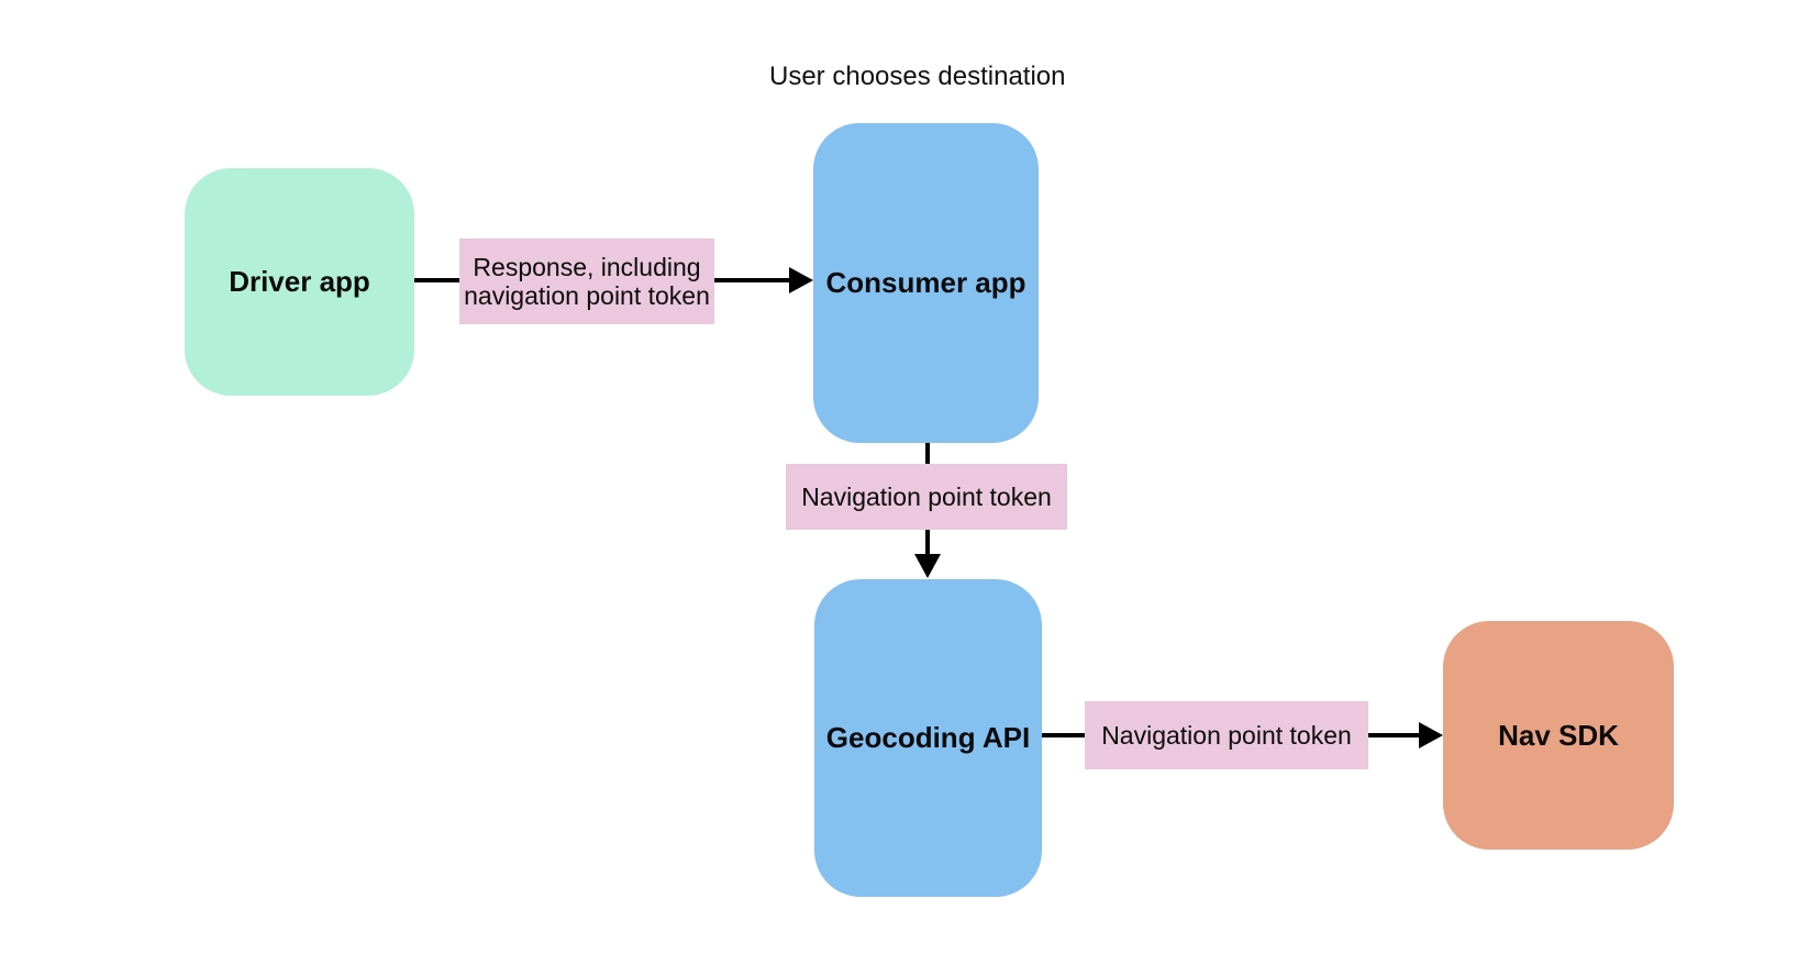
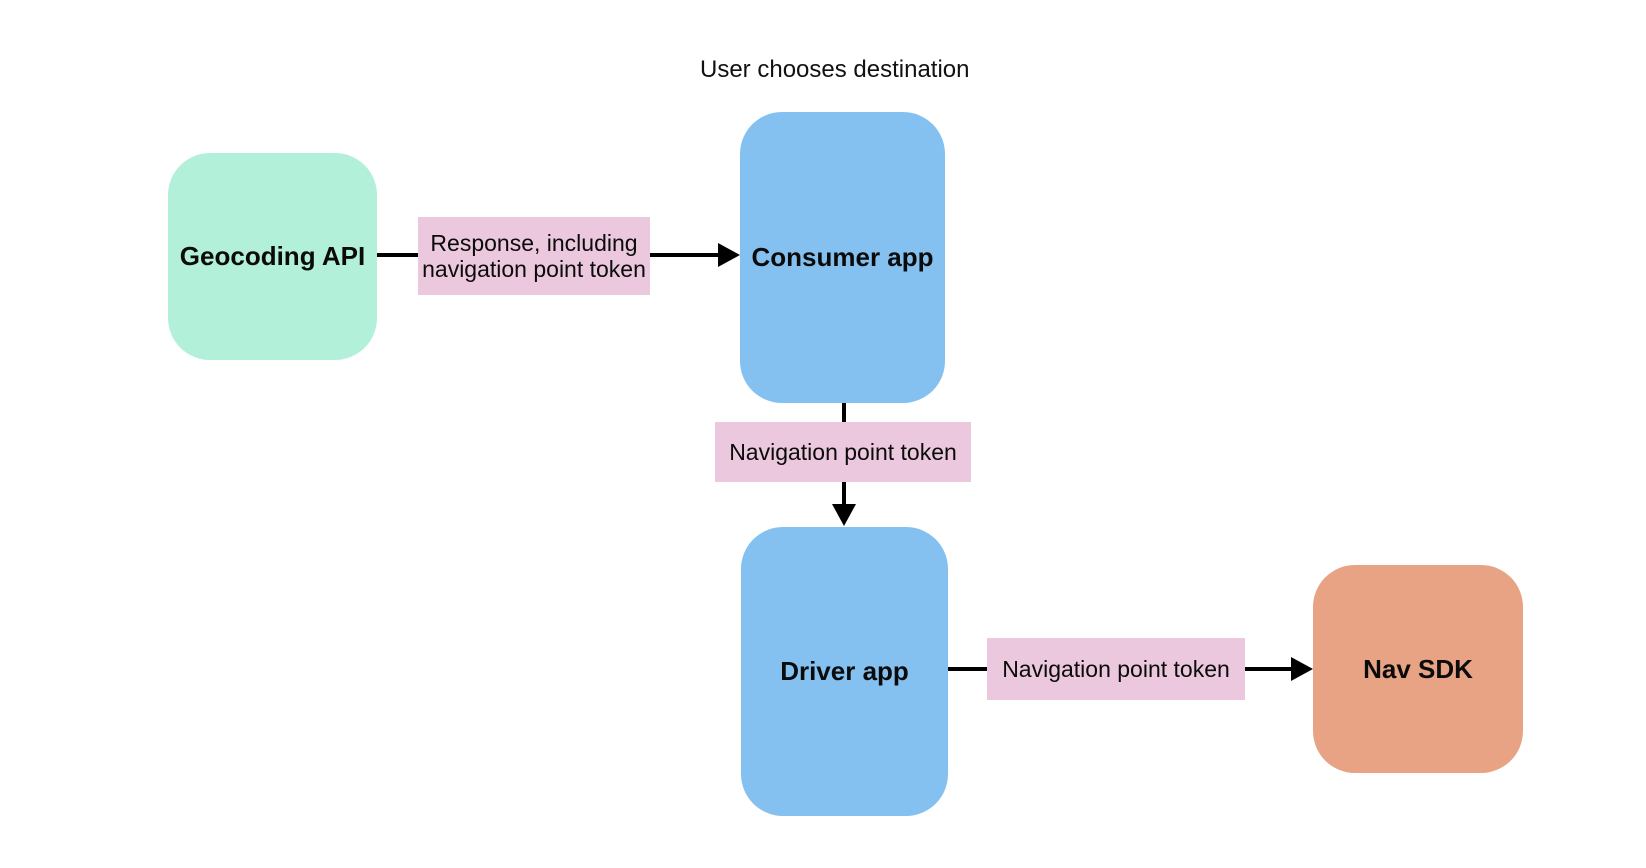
  User chooses destination
  Response, including navigation point token
  Navigation point token
  Navigation point token
- Driver app
+ Geocoding API
  Consumer app
- Geocoding API
+ Driver app
  Nav SDK
